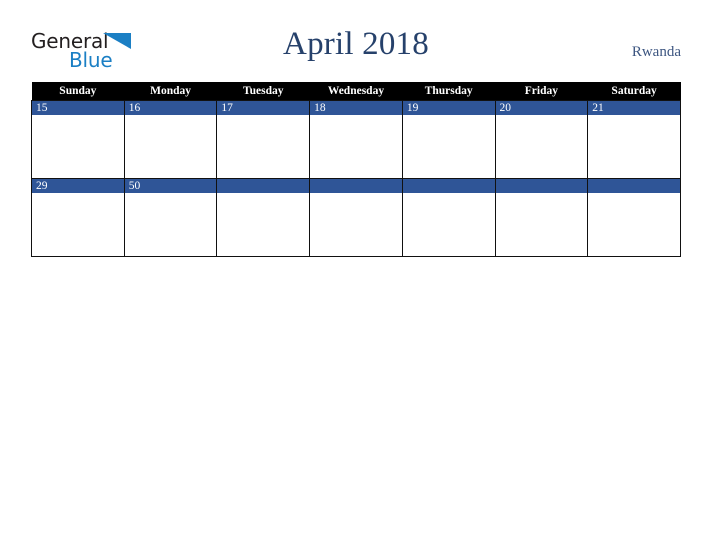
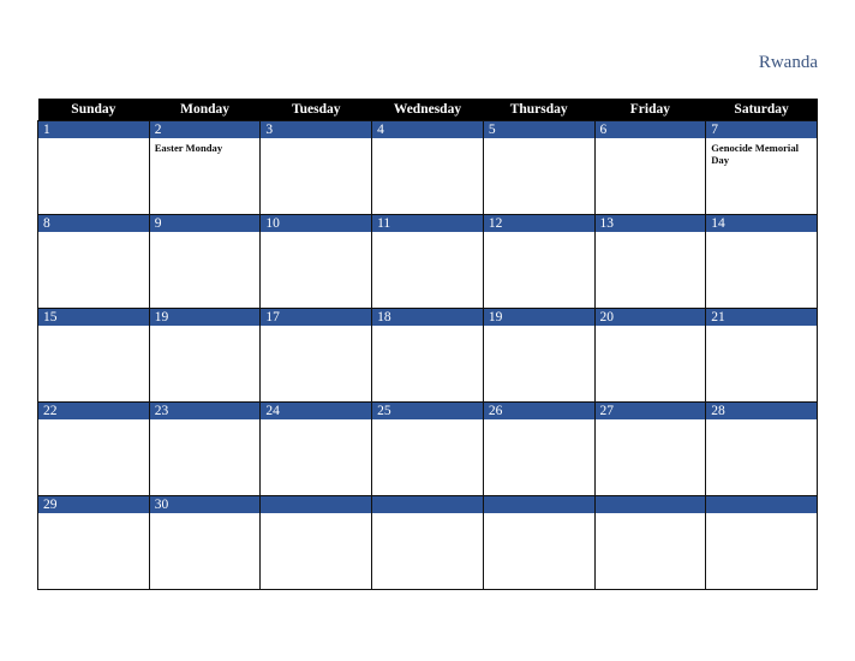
- General
- Blue
- April 2018
  Rwanda
  Sunday	Monday	Tuesday	Wednesday	Thursday	Friday	Saturday
+ 1	2Easter Monday	3	4	5	6	7Genocide Memorial Day
+ 8	9	10	11	12	13	14
- 15	16	17	18	19	20	21
+ 15	19	17	18	19	20	21
+ 22	23	24	25	26	27	28
- 29	50
+ 29	30
